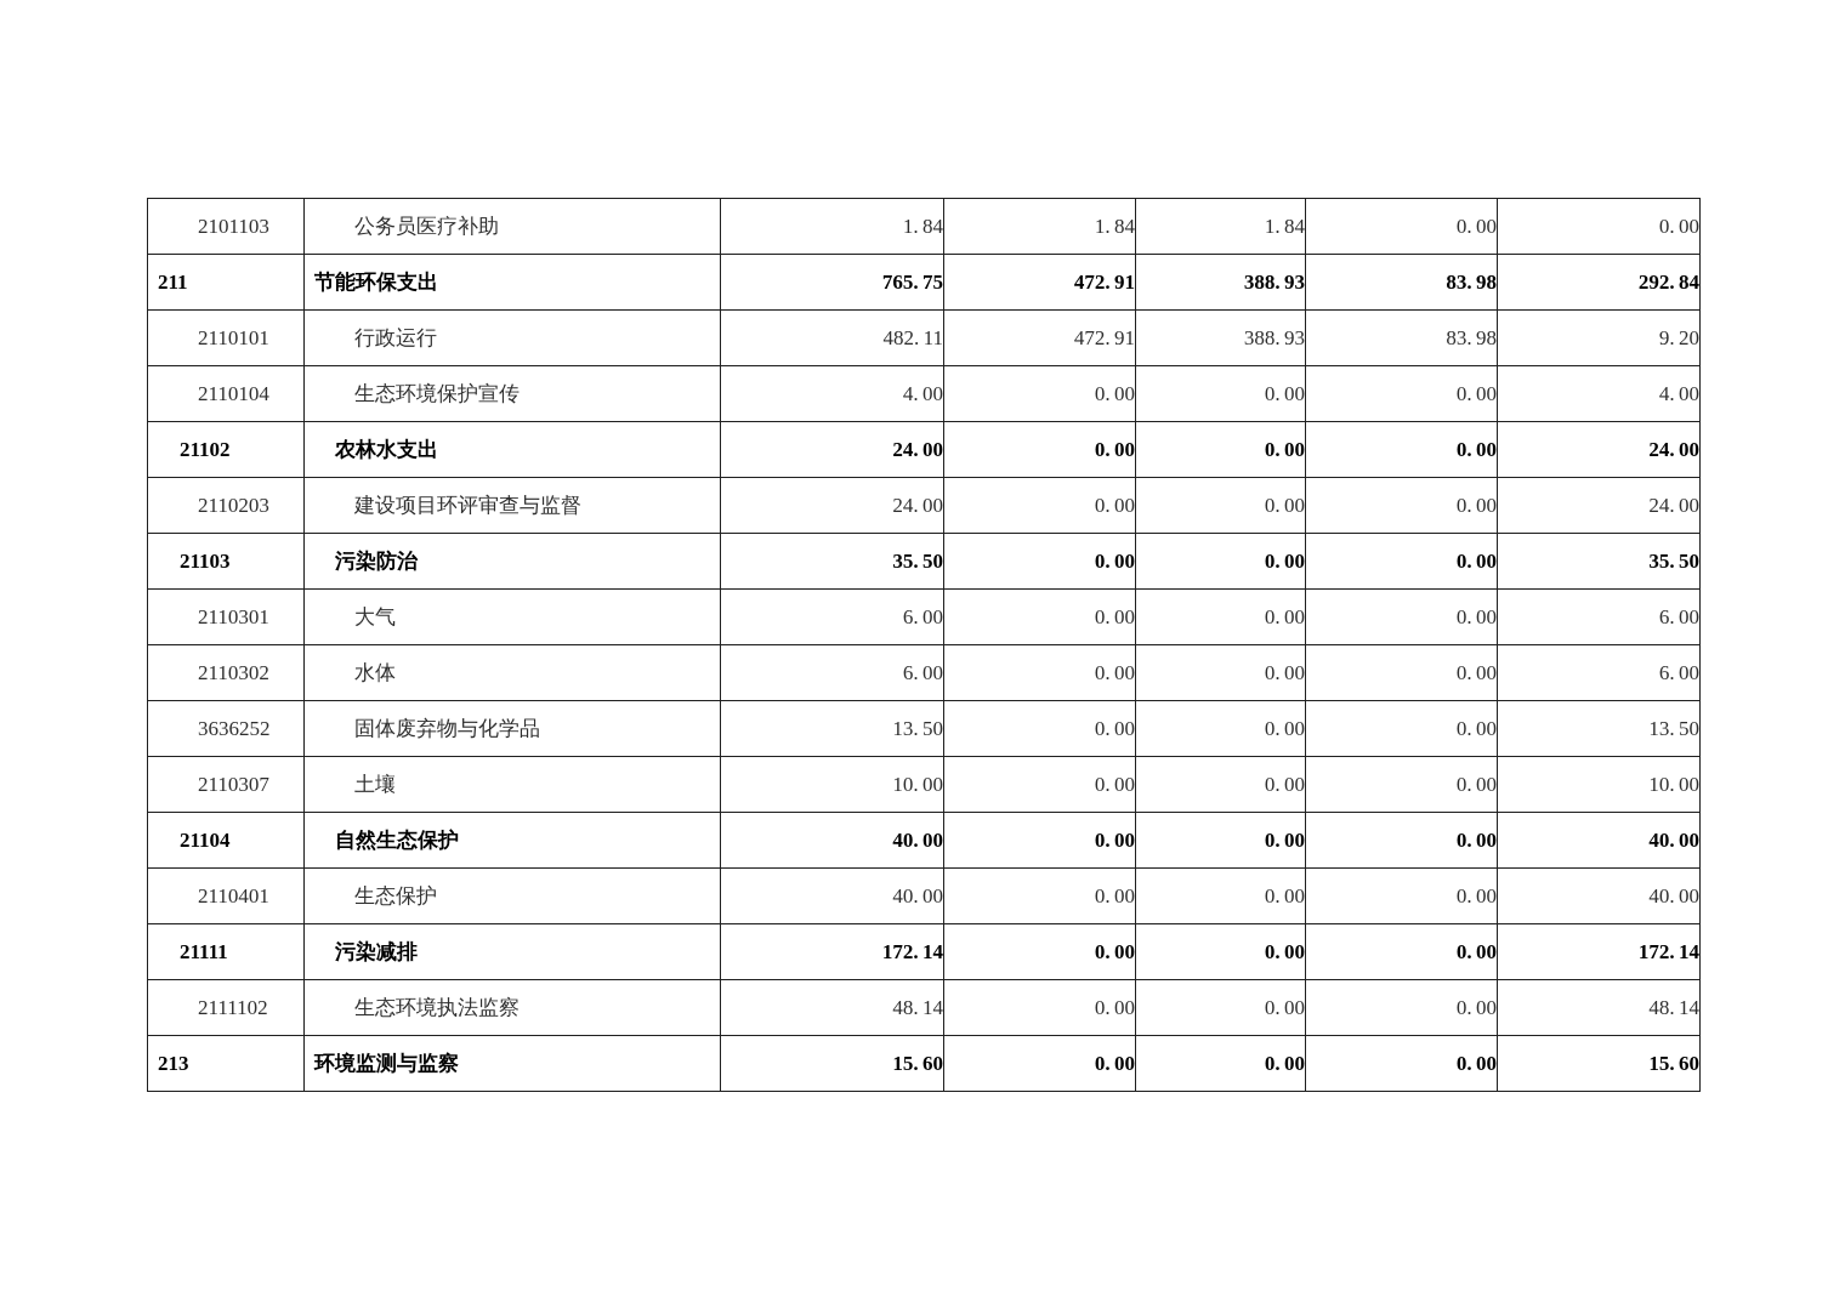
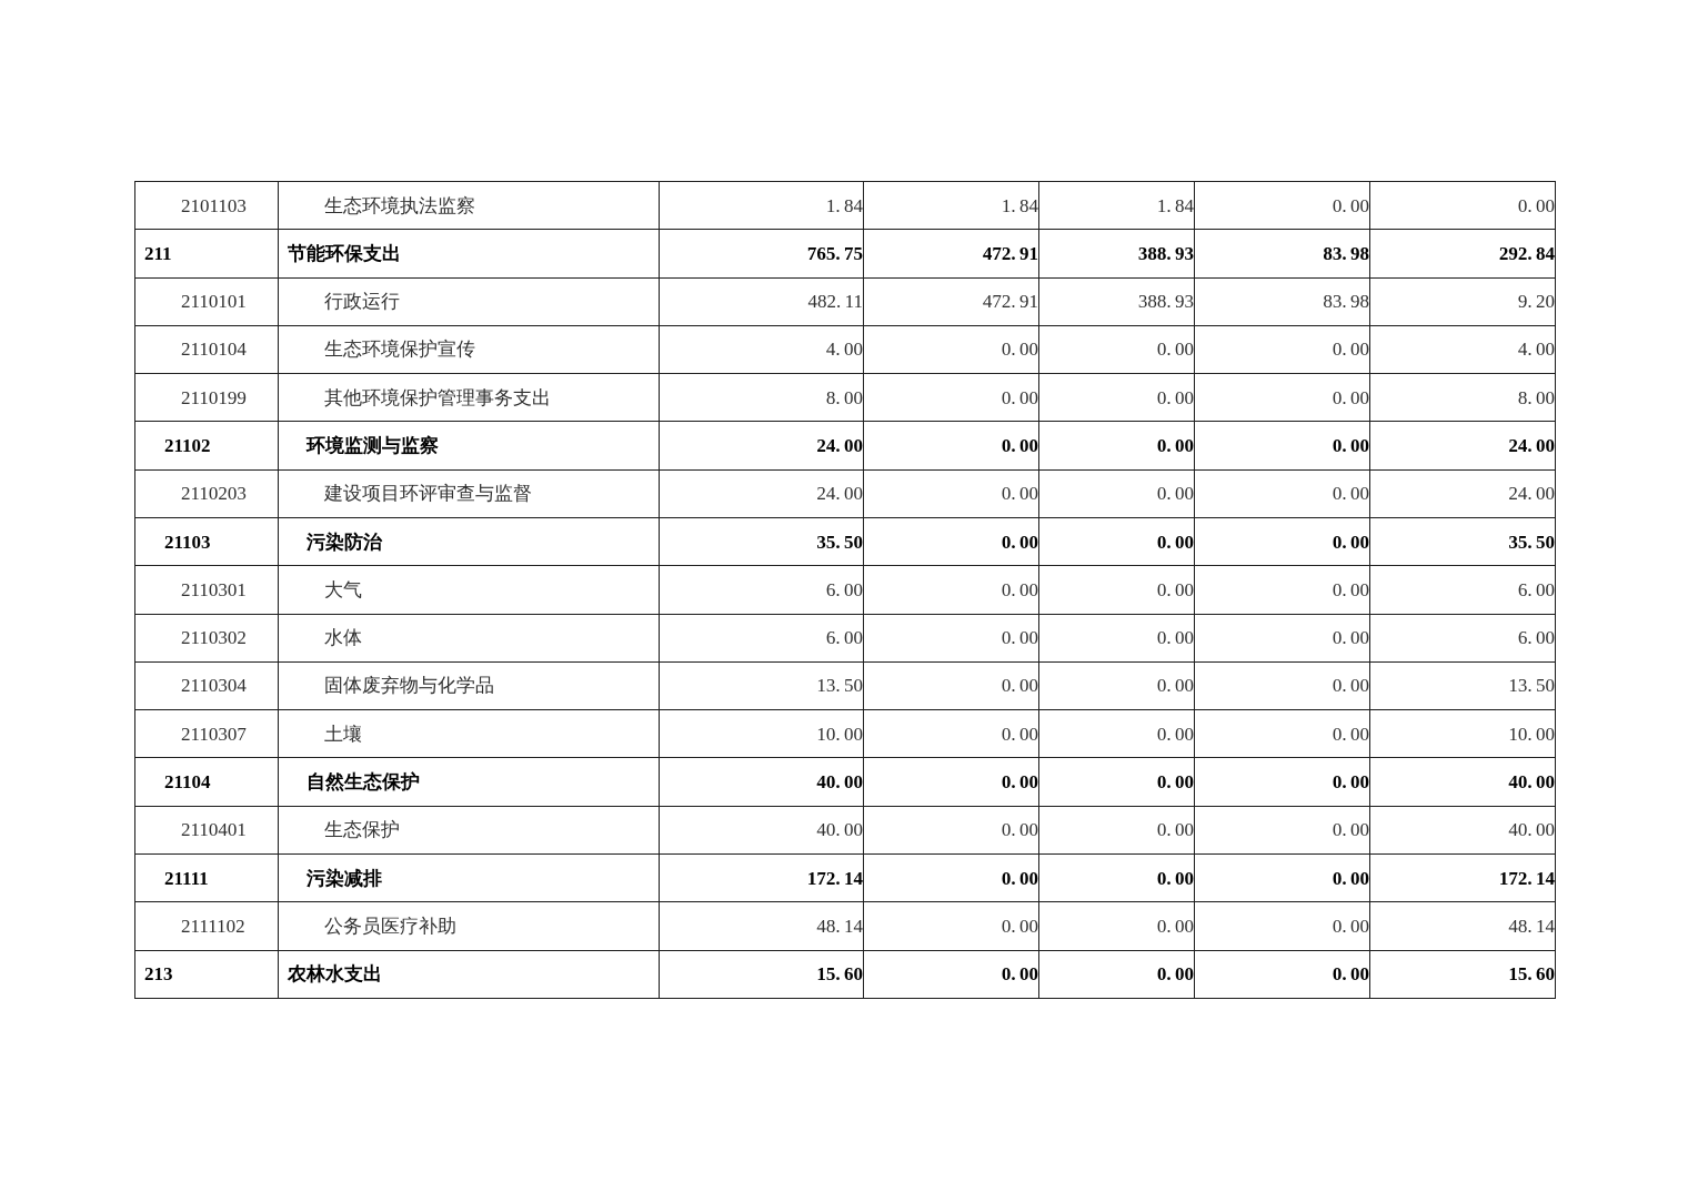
- 2101103	公务员医疗补助	1. 84	1. 84	1. 84	0. 00	0. 00
+ 2101103	生态环境执法监察	1. 84	1. 84	1. 84	0. 00	0. 00
  211	节能环保支出	765. 75	472. 91	388. 93	83. 98	292. 84
  2110101	行政运行	482. 11	472. 91	388. 93	83. 98	9. 20
  2110104	生态环境保护宣传	4. 00	0. 00	0. 00	0. 00	4. 00
+ 2110199	其他环境保护管理事务支出	8. 00	0. 00	0. 00	0. 00	8. 00
- 21102	农林水支出	24. 00	0. 00	0. 00	0. 00	24. 00
+ 21102	环境监测与监察	24. 00	0. 00	0. 00	0. 00	24. 00
  2110203	建设项目环评审查与监督	24. 00	0. 00	0. 00	0. 00	24. 00
  21103	污染防治	35. 50	0. 00	0. 00	0. 00	35. 50
  2110301	大气	6. 00	0. 00	0. 00	0. 00	6. 00
  2110302	水体	6. 00	0. 00	0. 00	0. 00	6. 00
- 3636252	固体废弃物与化学品	13. 50	0. 00	0. 00	0. 00	13. 50
+ 2110304	固体废弃物与化学品	13. 50	0. 00	0. 00	0. 00	13. 50
  2110307	土壤	10. 00	0. 00	0. 00	0. 00	10. 00
  21104	自然生态保护	40. 00	0. 00	0. 00	0. 00	40. 00
  2110401	生态保护	40. 00	0. 00	0. 00	0. 00	40. 00
  21111	污染减排	172. 14	0. 00	0. 00	0. 00	172. 14
- 2111102	生态环境执法监察	48. 14	0. 00	0. 00	0. 00	48. 14
+ 2111102	公务员医疗补助	48. 14	0. 00	0. 00	0. 00	48. 14
- 213	环境监测与监察	15. 60	0. 00	0. 00	0. 00	15. 60
+ 213	农林水支出	15. 60	0. 00	0. 00	0. 00	15. 60
